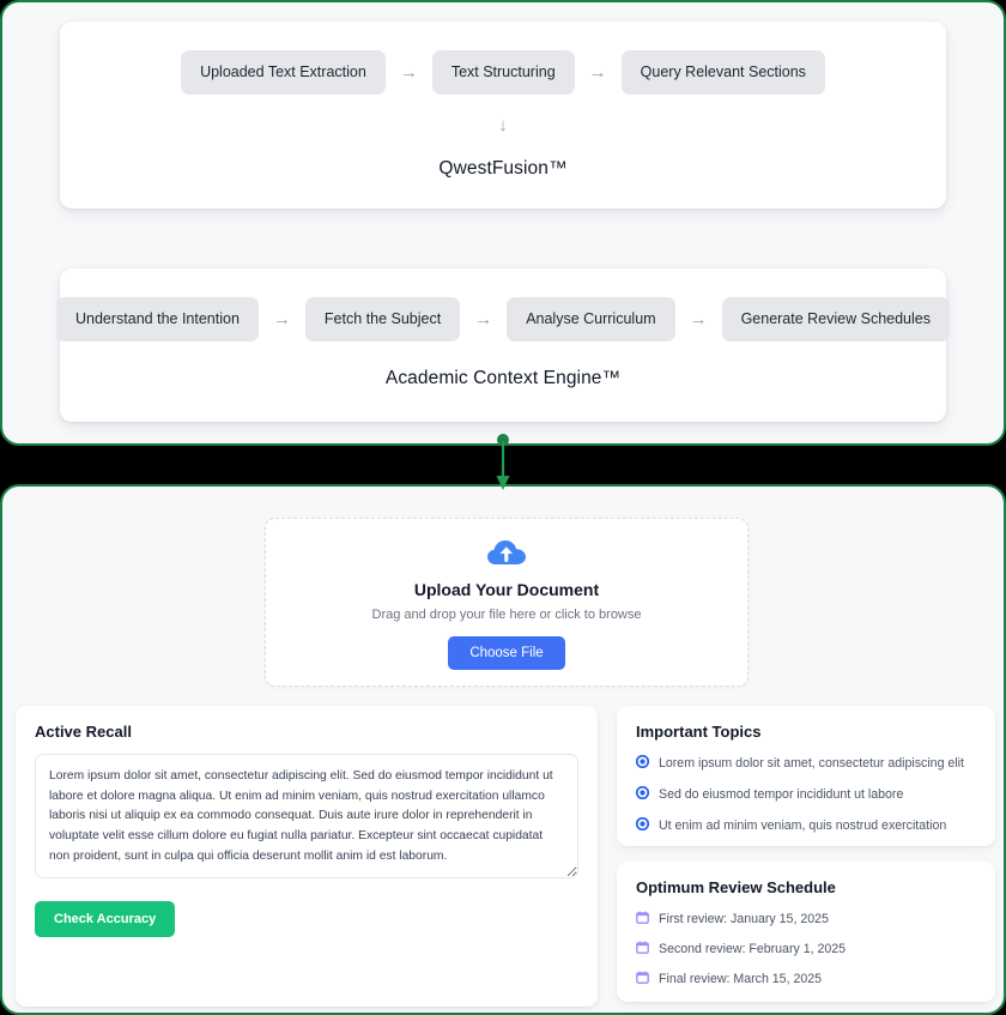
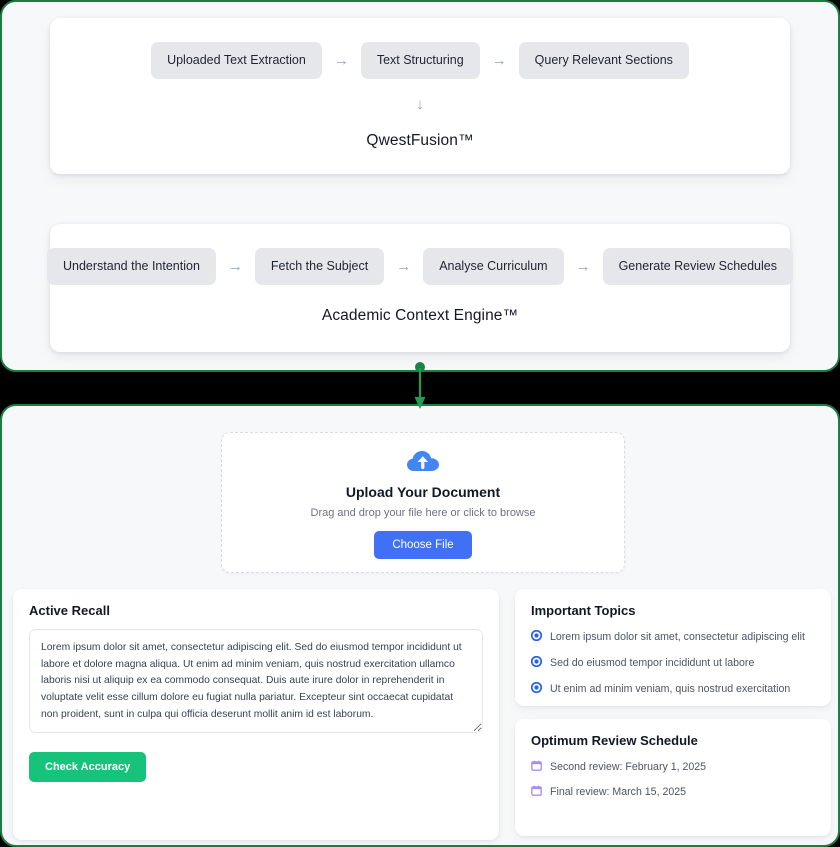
  Uploaded Text Extraction
  →
  Text Structuring
  →
  Query Relevant Sections
  ↓
  QwestFusion™
  Understand the Intention
  →
  Fetch the Subject
  →
  Analyse Curriculum
  →
  Generate Review Schedules
  Academic Context Engine™
  Upload Your Document
  Drag and drop your file here or click to browse
  Choose File
  Active Recall
  Important Topics
  Lorem ipsum dolor sit amet, consectetur adipiscing elit
  Sed do eiusmod tempor incididunt ut labore
  Ut enim ad minim veniam, quis nostrud exercitation
  Optimum Review Schedule
- First review: January 15, 2025
  Second review: February 1, 2025
  Final review: March 15, 2025
